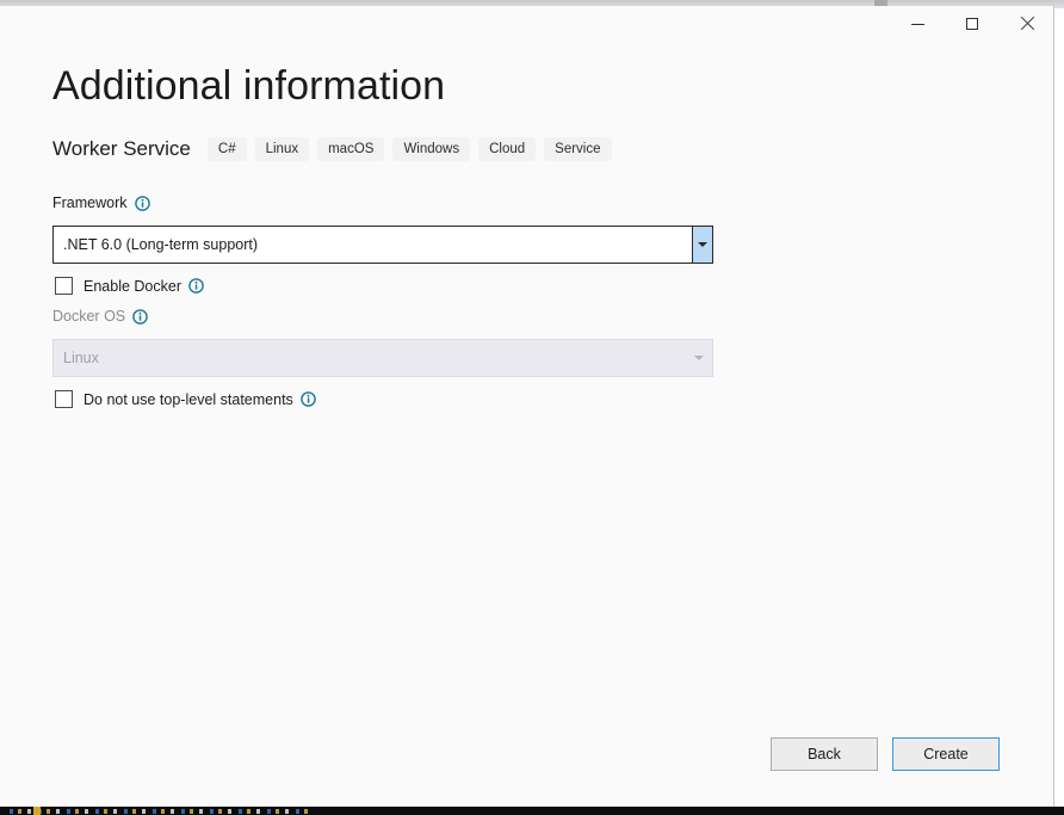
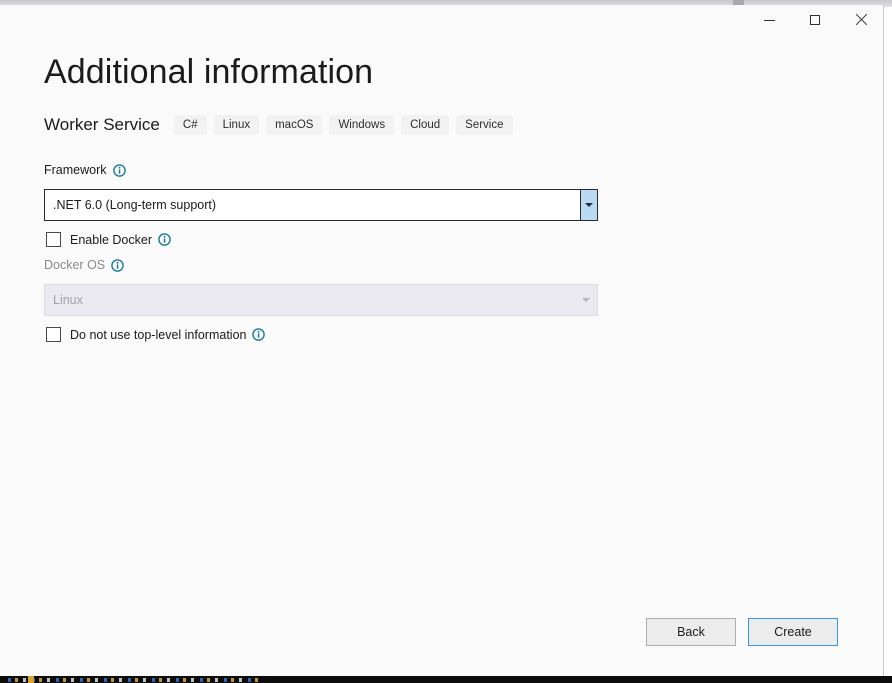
  Additional information
  Worker Service
  C#
  Linux
  macOS
  Windows
  Cloud
  Service
  Framework
  .NET 6.0 (Long-term support)
  Enable Docker
  Docker OS
  Linux
- Do not use top-level statements
+ Do not use top-level information
  Back
  Create
